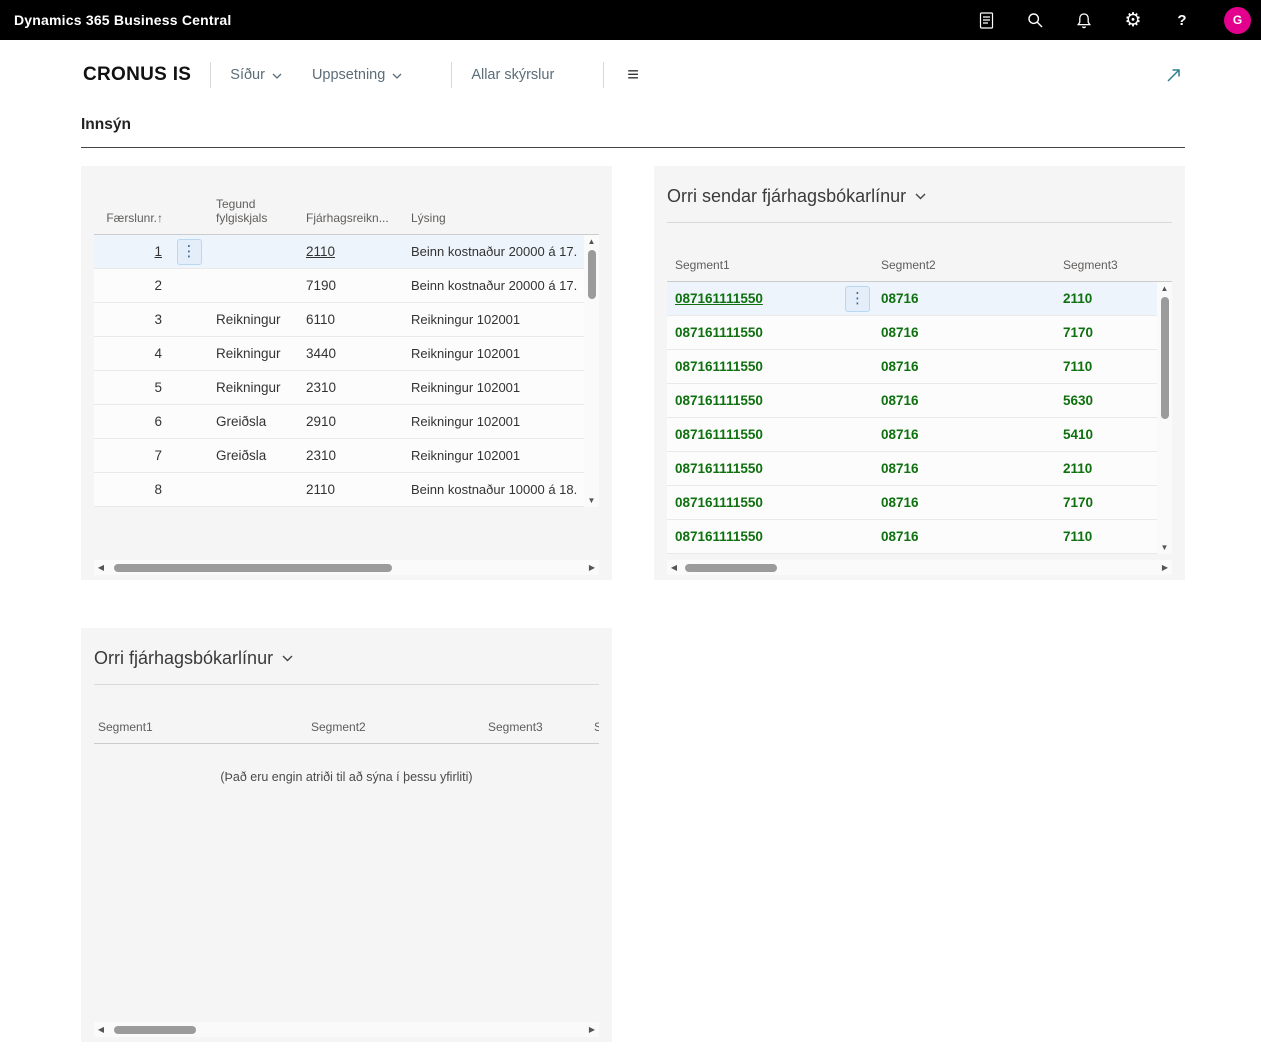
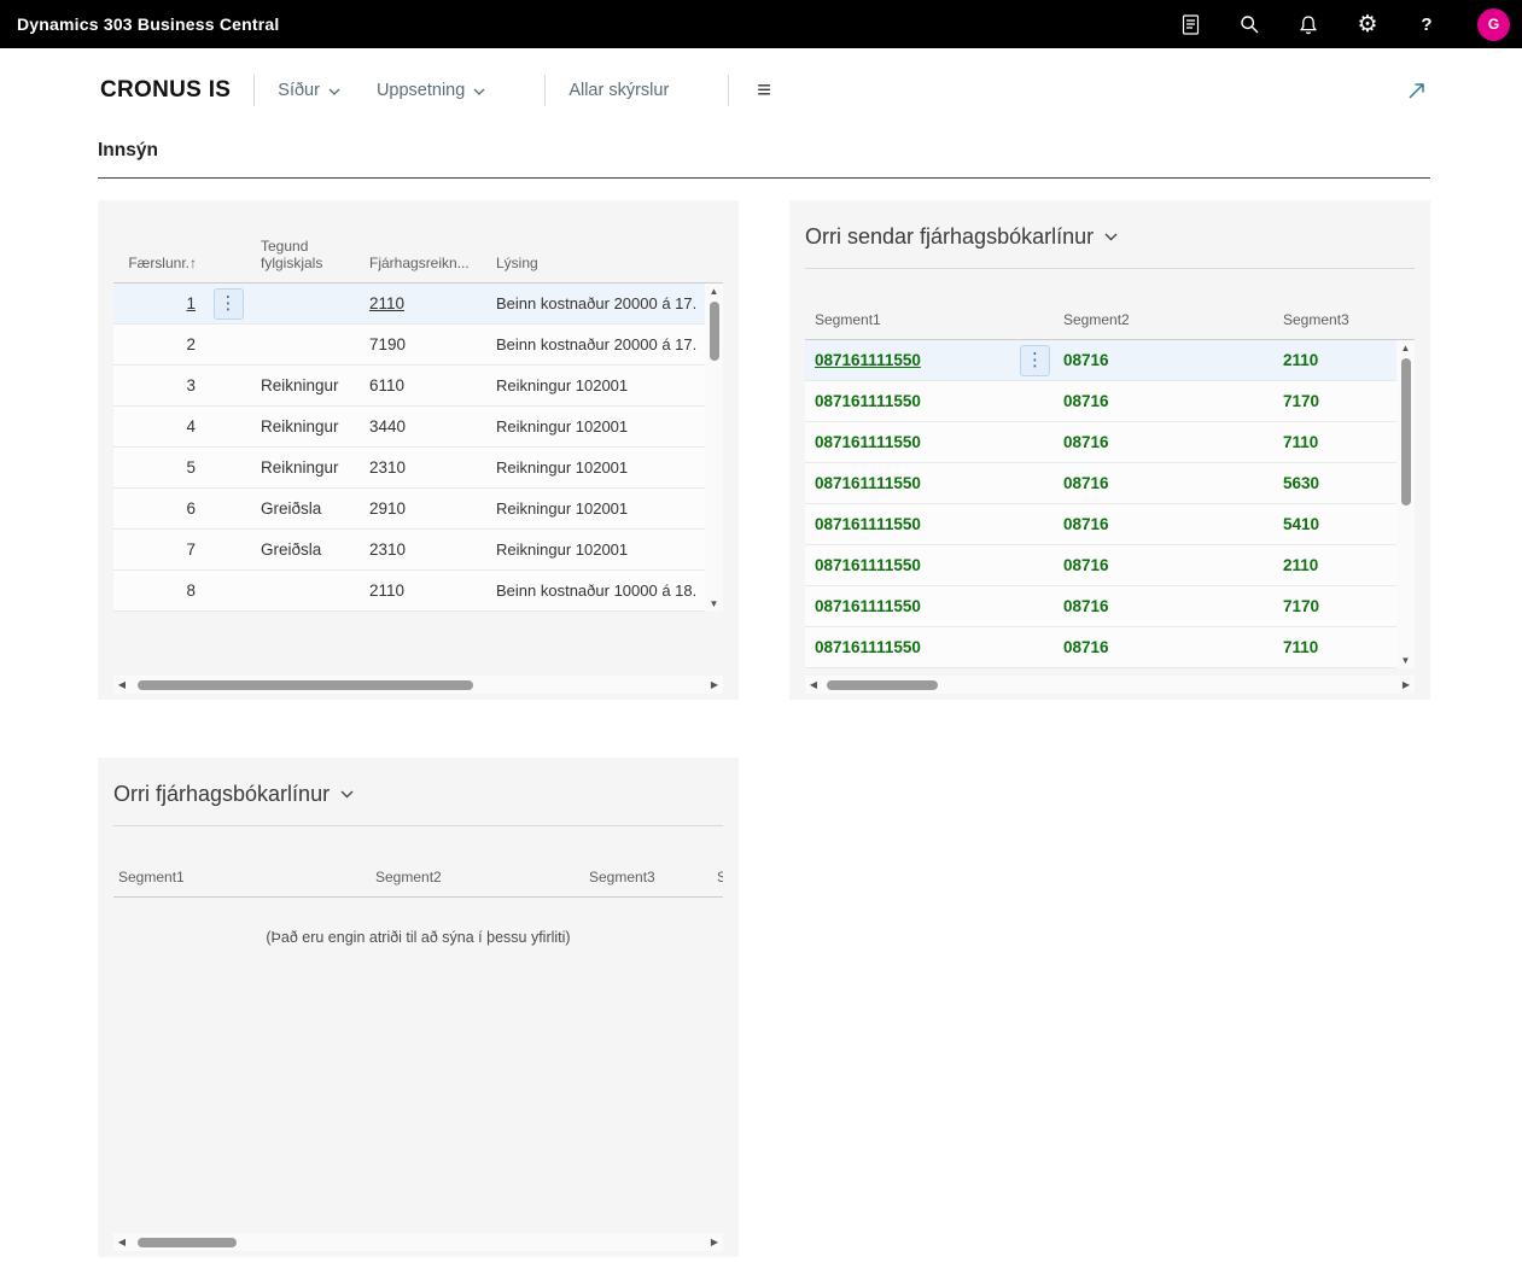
- Dynamics 365 Business Central
+ Dynamics 303 Business Central
  ⚙
  ?
  G
  CRONUS IS
  Síður
  Uppsetning
  Allar skýrslur
  ≡
  Innsýn
  Færslunr.↑
  Tegund fylgiskjals
  Fjárhagsreikn...
  Lýsing
  1
  ⋮
  2110
  Beinn kostnaður 20000 á 17.
  2
  7190
  Beinn kostnaður 20000 á 17.
  3
  Reikningur
  6110
  Reikningur 102001
  4
  Reikningur
  3440
  Reikningur 102001
  5
  Reikningur
  2310
  Reikningur 102001
  6
  Greiðsla
  2910
  Reikningur 102001
  7
  Greiðsla
  2310
  Reikningur 102001
  8
  2110
  Beinn kostnaður 10000 á 18.
  ▲
  ▼
  ◀
  ▶
  Orri sendar fjárhagsbókarlínur
  Segment1
  Segment2
  Segment3
  087161111550
  ⋮
  08716
  2110
  087161111550
  08716
  7170
  087161111550
  08716
  7110
  087161111550
  08716
  5630
  087161111550
  08716
  5410
  087161111550
  08716
  2110
  087161111550
  08716
  7170
  087161111550
  08716
  7110
  ▲
  ▼
  ◀
  ▶
  Orri fjárhagsbókarlínur
  Segment1
  Segment2
  Segment3
  (Það eru engin atriði til að sýna í þessu yfirliti)
  ◀
  ▶
